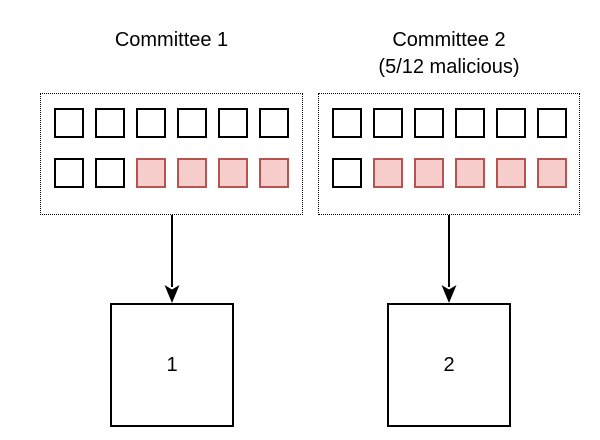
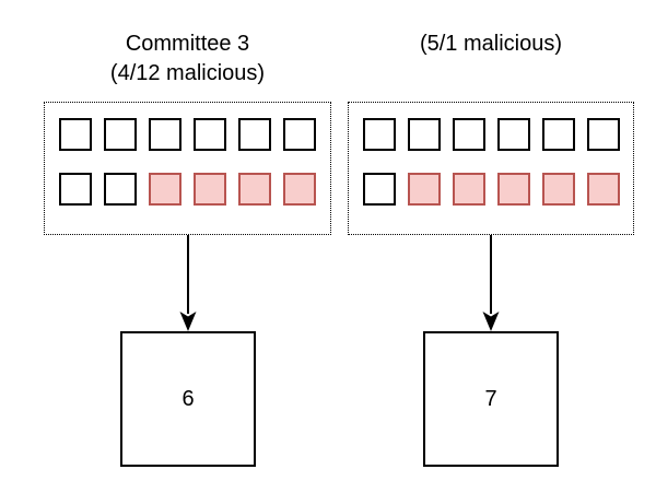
- Committee 1
+ Committee 3
+ (4/12 malicious)
- 1
+ 6
- Committee 2
- (5/12 malicious)
+ (5/1 malicious)
- 2
+ 7
